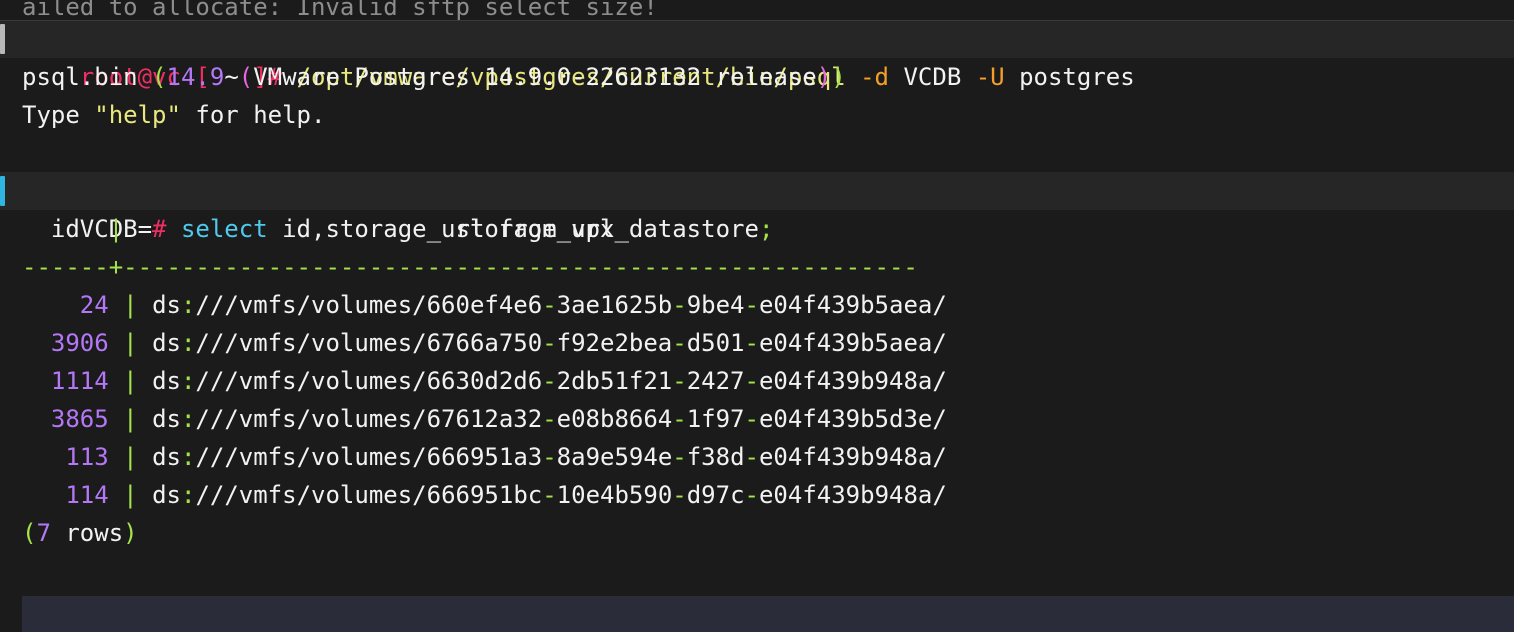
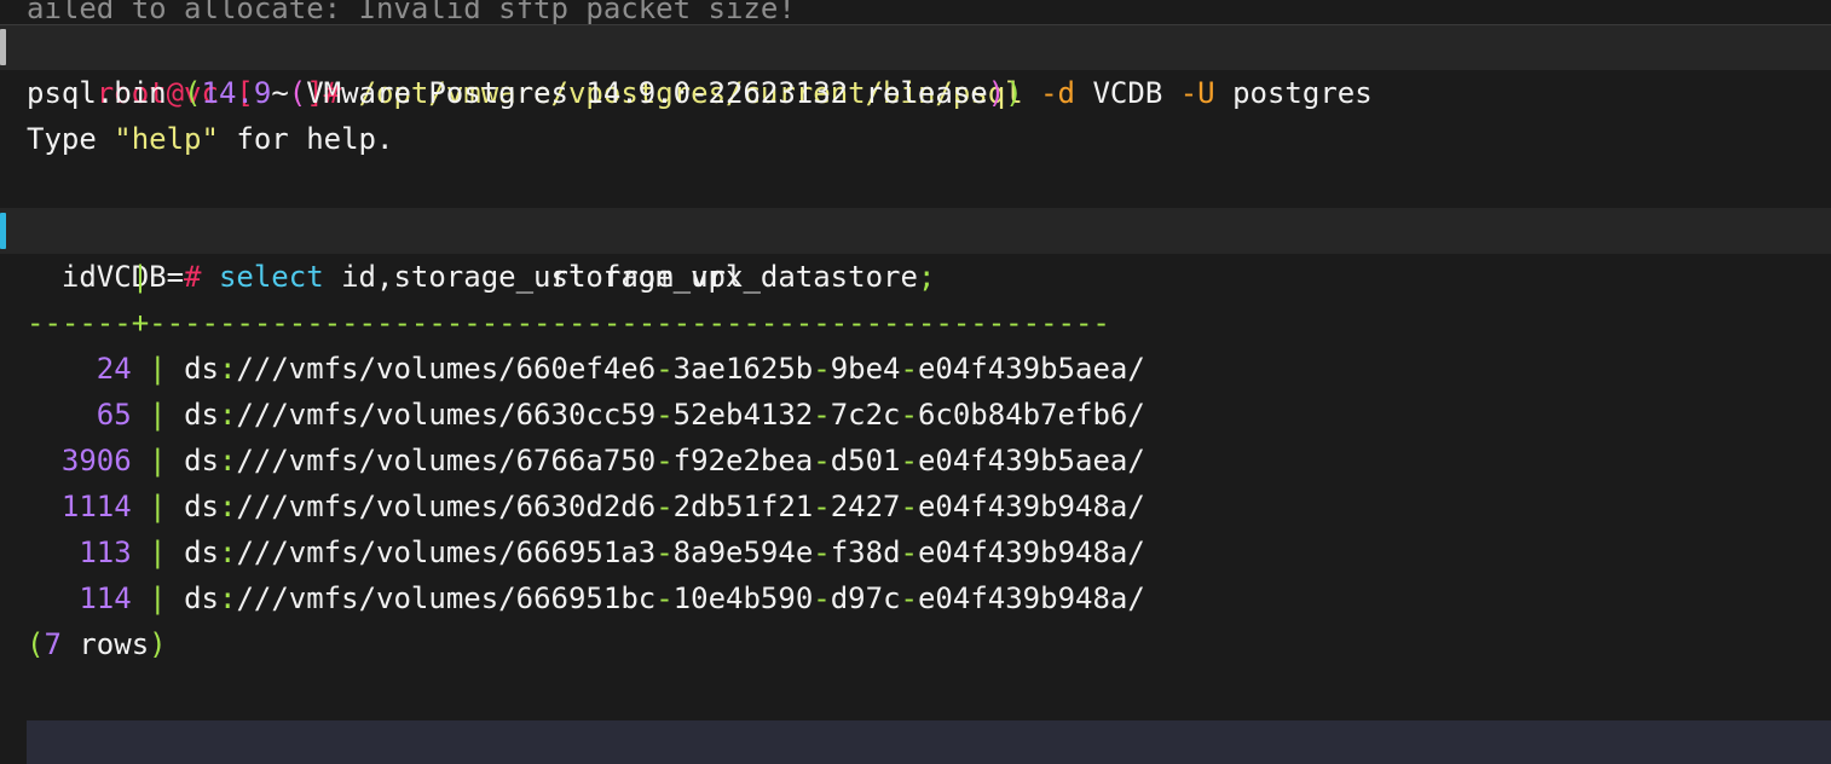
- ailed to allocate: Invalid sftp select size!
+ ailed to allocate: Invalid sftp packet size!
  root@vc [ ~ ]# /opt/vmware/vpostgres/current/bin/psql -d VCDB -U postgres
  psql.bin (14.9 (VMware Postgres 14.9.0-22623132 release))
  Type "help" for help.
  VCDB=# select id,storage_url from vpx_datastore;
  id | storage_url
  ------+-------------------------------------------------------
  24 | ds:///vmfs/volumes/660ef4e6-3ae1625b-9be4-e04f439b5aea/
+ 65 | ds:///vmfs/volumes/6630cc59-52eb4132-7c2c-6c0b84b7efb6/
  3906 | ds:///vmfs/volumes/6766a750-f92e2bea-d501-e04f439b5aea/
  1114 | ds:///vmfs/volumes/6630d2d6-2db51f21-2427-e04f439b948a/
- 3865 | ds:///vmfs/volumes/67612a32-e08b8664-1f97-e04f439b5d3e/
  113 | ds:///vmfs/volumes/666951a3-8a9e594e-f38d-e04f439b948a/
  114 | ds:///vmfs/volumes/666951bc-10e4b590-d97c-e04f439b948a/
  (7 rows)
